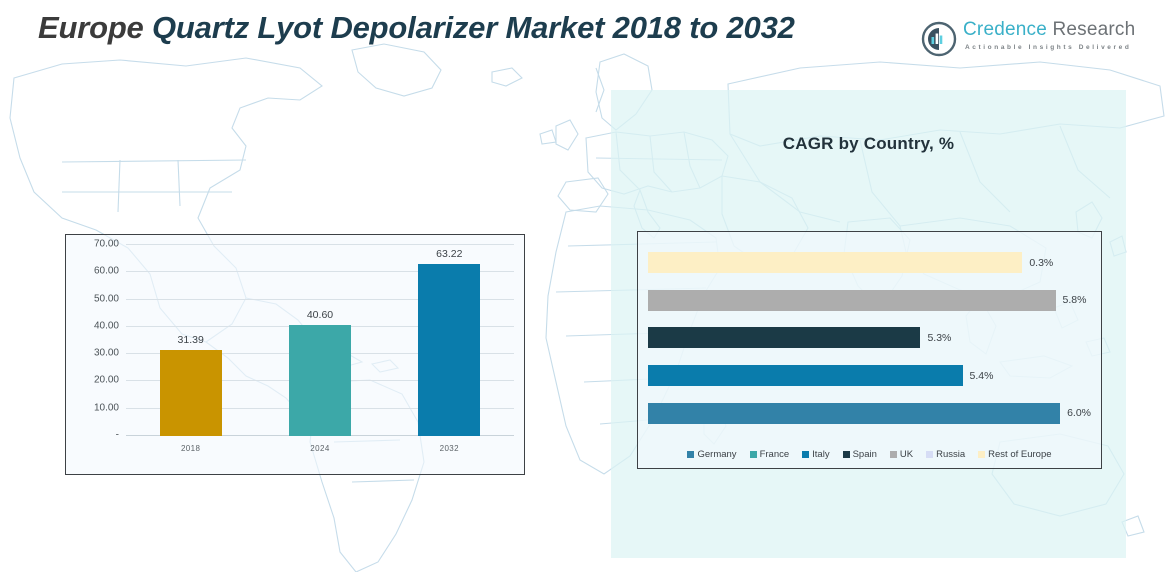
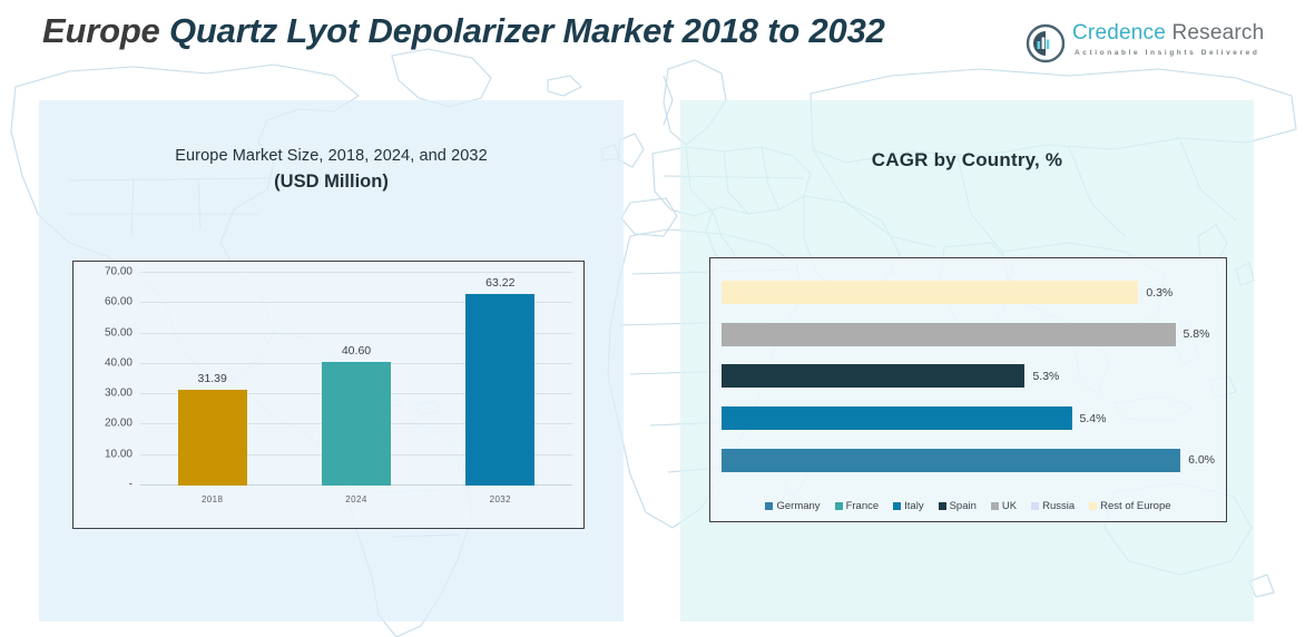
  Europe Quartz Lyot Depolarizer Market 2018 to 2032
  Credence Research
+ Europe Market Size, 2018, 2024, and 2032
+ (USD Million)
  CAGR by Country, %
  70.00
  60.00
  50.00
  40.00
  30.00
  20.00
  10.00
  -
  31.39
  40.60
  63.22
  2018
  2024
  2032
  0.3%
  5.8%
  5.3%
  5.4%
  6.0%
  Germany
  France
  Italy
  Spain
  UK
  Russia
  Rest of Europe
